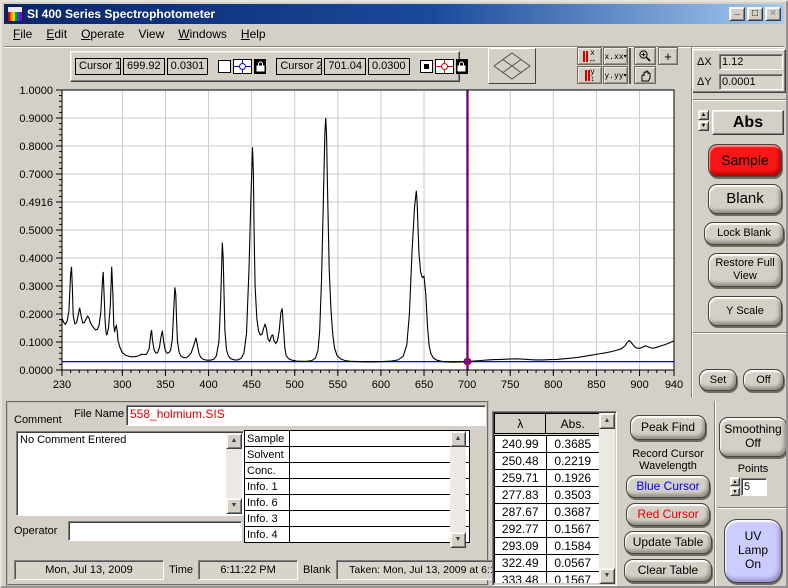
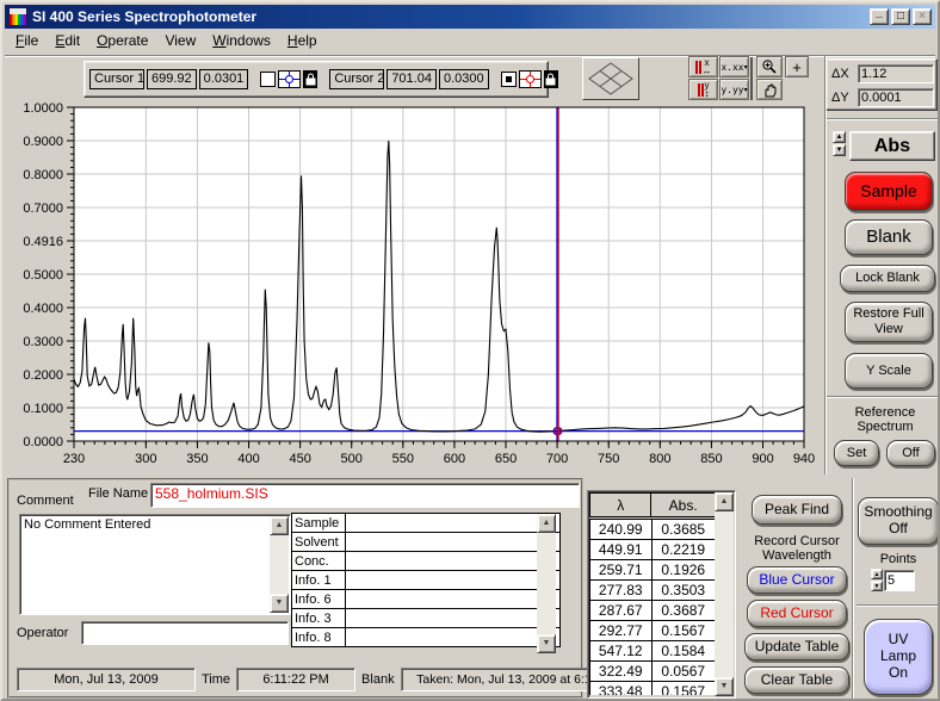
  SI 400 Series Spectrophotometer
  _
  □
  ×
  File
  Edit
  Operate
  View
  Windows
  Help
  Cursor 1
  699.92
  0.0301
  Cursor 2
  701.04
  0.0300
  x
  ↔
  x.xx
  +
  y
  ↕
  y.yy
  ΔX
  1.12
  ΔY
  0.0001
  1.0000
  0.9000
  0.8000
  0.7000
  0.4916
  0.5000
  0.4000
  0.3000
  0.2000
  0.1000
  0.0000
  230
  300
  350
  400
  450
  500
  550
  600
  650
  700
  750
  800
  850
  900
  940
  Abs
  Sample
  Blank
  Lock Blank
  Restore Full View
  Y Scale
+ Reference Spectrum
  Set
  Off
  Comment
  File Name
  558_holmium.SIS
  No Comment Entered
  Sample
  Solvent
  Conc.
  Info. 1
  Info. 6
  Info. 3
- Info. 4
+ Info. 8
  Operator
  Mon, Jul 13, 2009
  Time
  6:11:22 PM
  Blank
  Taken: Mon, Jul 13, 2009 at 6:
  λ	Abs.
  240.99	0.3685
- 250.48	0.2219
+ 449.91	0.2219
  259.71	0.1926
  277.83	0.3503
  287.67	0.3687
  292.77	0.1567
- 293.09	0.1584
+ 547.12	0.1584
  322.49	0.0567
  333.48	0.1567
  Peak Find
  Record Cursor Wavelength
  Blue Cursor
  Red Cursor
  Update Table
  Clear Table
  Smoothing Off
  Points
  5
  UV Lamp On
